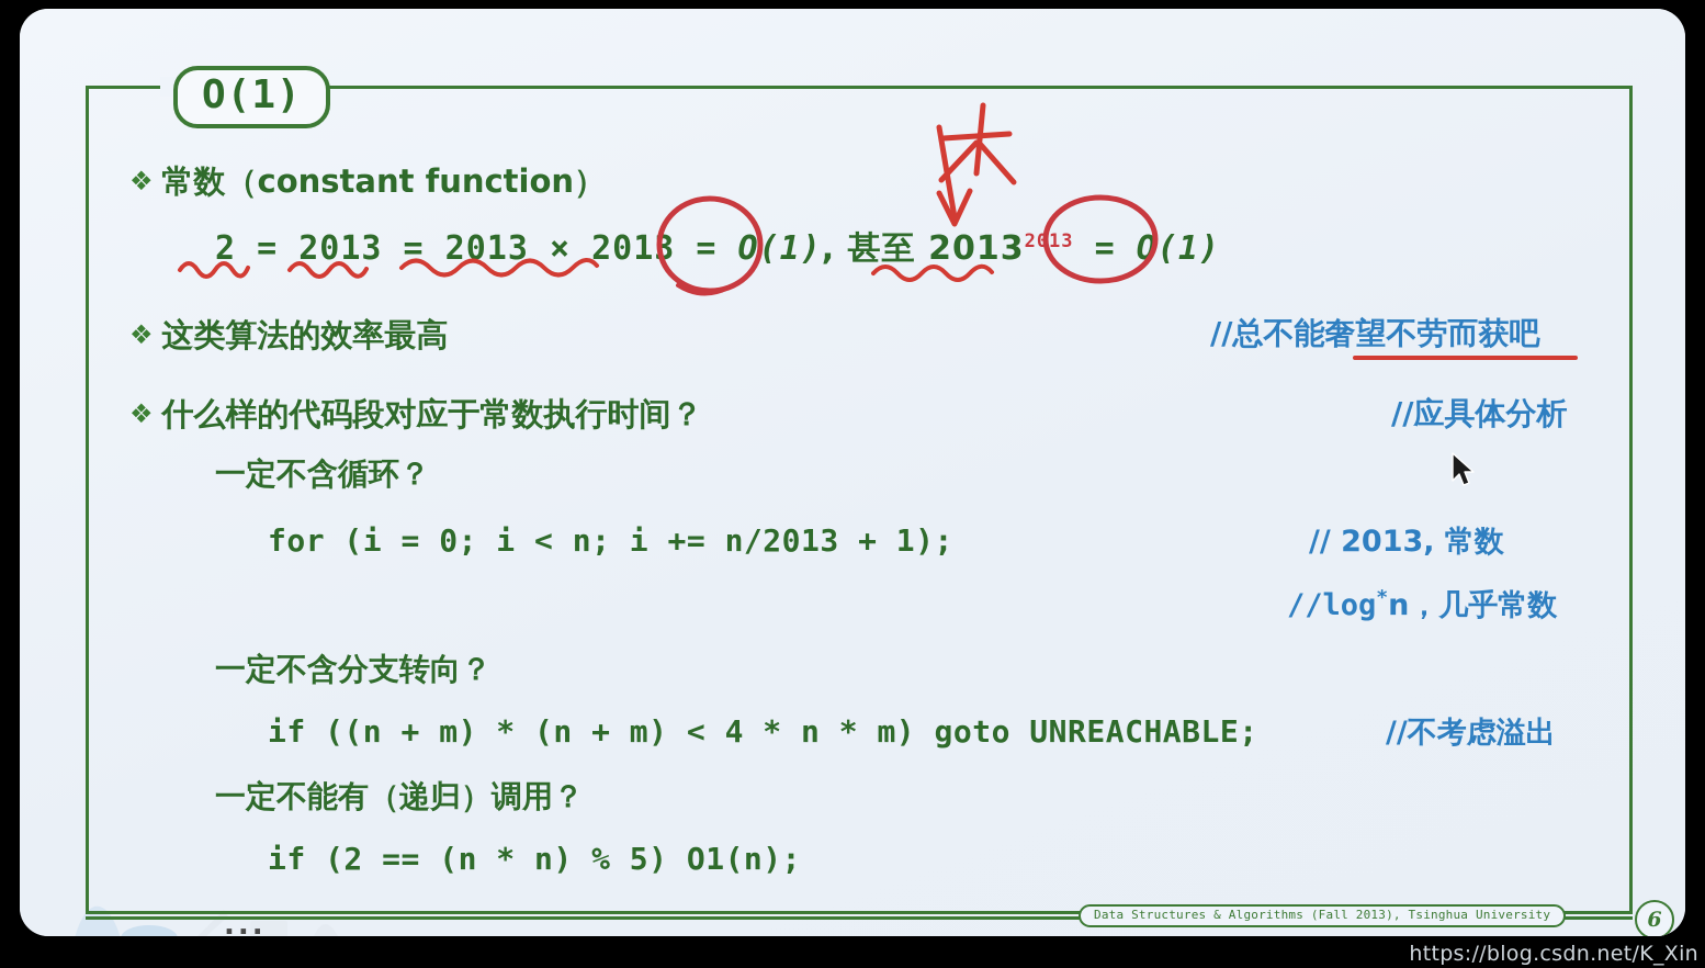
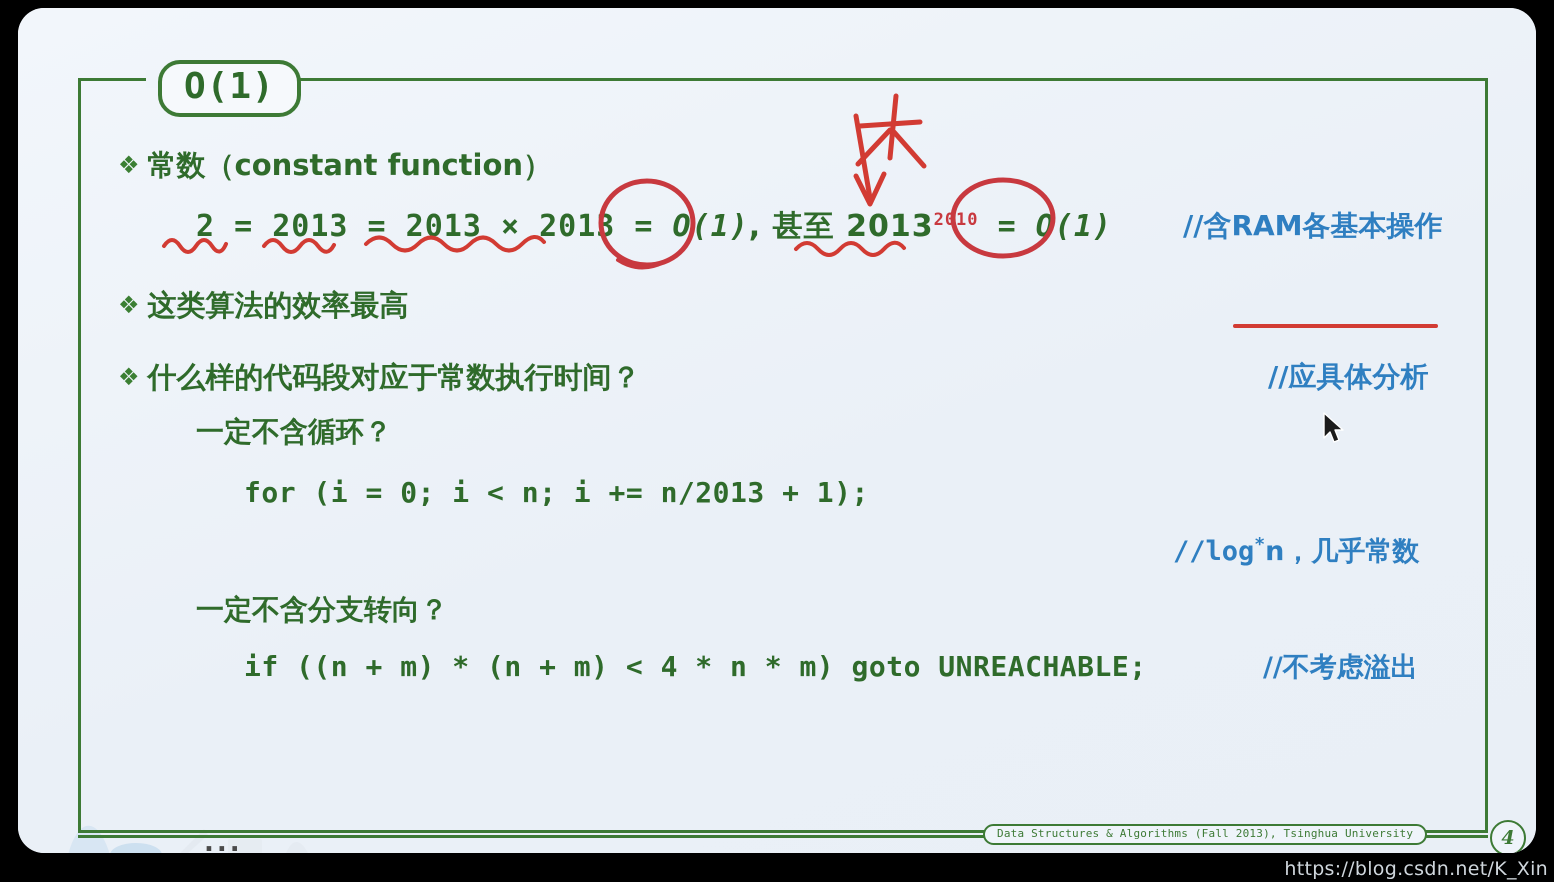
  O(1)
  ❖ 常数（constant function）
- 2 = 2013 = 2013 × 2013 = O(1), 甚至 20132013 = O(1)
+ 2 = 2013 = 2013 × 2013 = O(1), 甚至 20132010 = O(1)
+ //含RAM各基本操作
  ❖ 这类算法的效率最高
- //总不能奢望不劳而获吧
  ❖ 什么样的代码段对应于常数执行时间？
  //应具体分析
  一定不含循环？
  for (i = 0; i < n; i += n/2013 + 1);
- // 2013, 常数
  //log*n，几乎常数
  一定不含分支转向？
  if ((n + m) * (n + m) < 4 * n * m) goto UNREACHABLE;
  //不考虑溢出
- 一定不能有（递归）调用？
- if (2 == (n * n) % 5) O1(n);
  Data Structures & Algorithms (Fall 2013), Tsinghua University
- 6
+ 4
  ...
  https://blog.csdn.net/K_Xin
